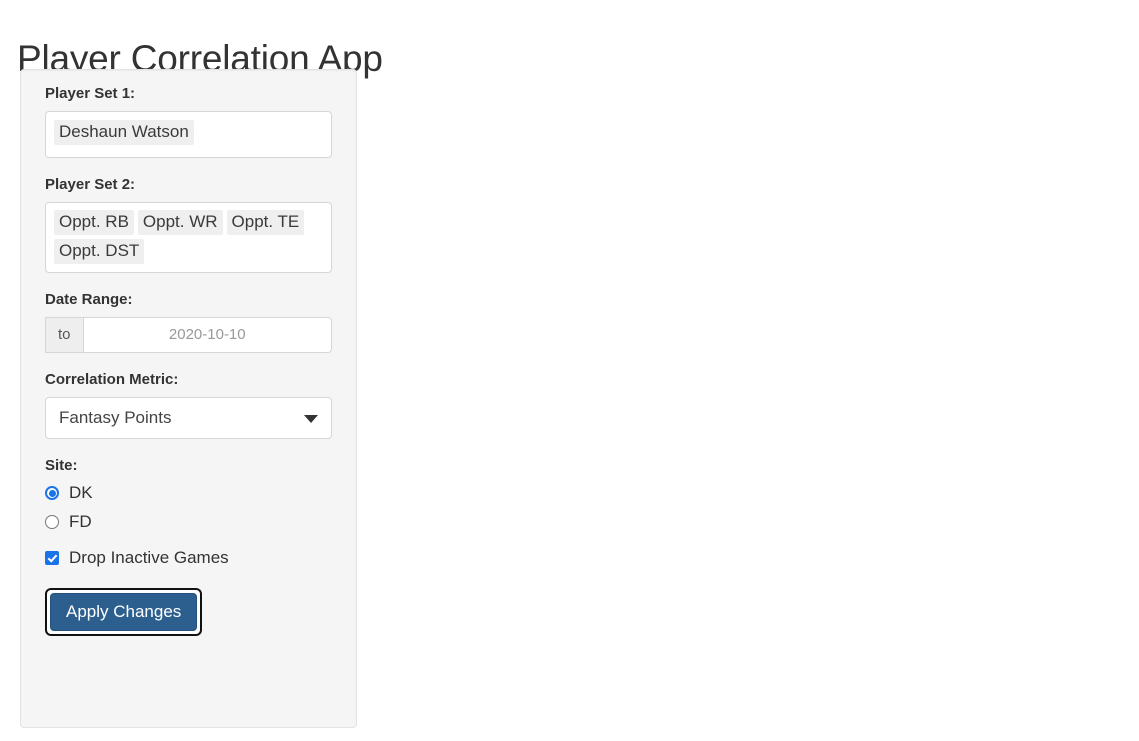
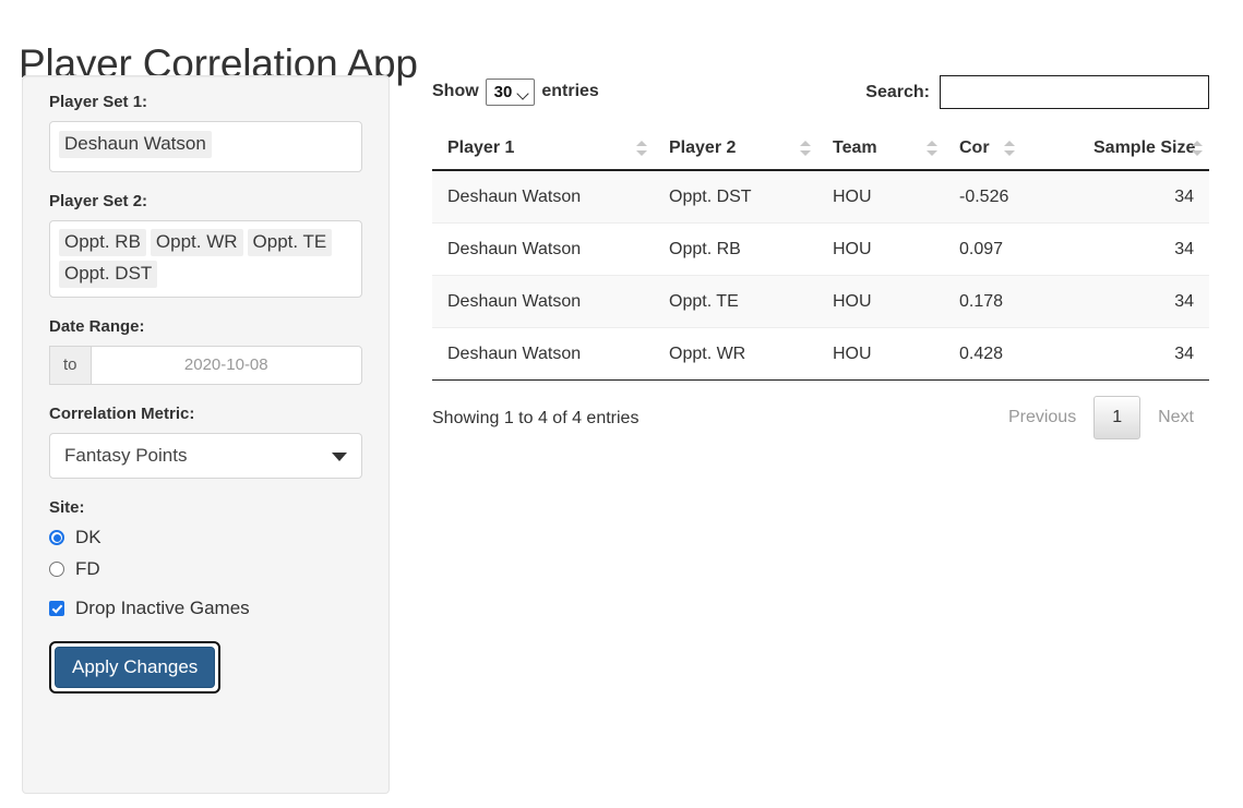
  Player Correlation App
  Player Set 1:
  Deshaun Watson
  Player Set 2:
  Oppt. RB Oppt. WR Oppt. TEOppt. DST
  Date Range:
  to
- 2020-10-10
+ 2020-10-08
  Correlation Metric:
  Fantasy Points
  Site:
  DK
  FD
  Drop Inactive Games
  Apply Changes
+ Show
+ 30
+ entries
+ Search:
+ Player 1	Player 2	Team	Cor	Sample Size
+ Deshaun Watson	Oppt. DST	HOU	-0.526	34
+ Deshaun Watson	Oppt. RB	HOU	0.097	34
+ Deshaun Watson	Oppt. TE	HOU	0.178	34
+ Deshaun Watson	Oppt. WR	HOU	0.428	34
+ Showing 1 to 4 of 4 entries
+ Previous
+ 1
+ Next
